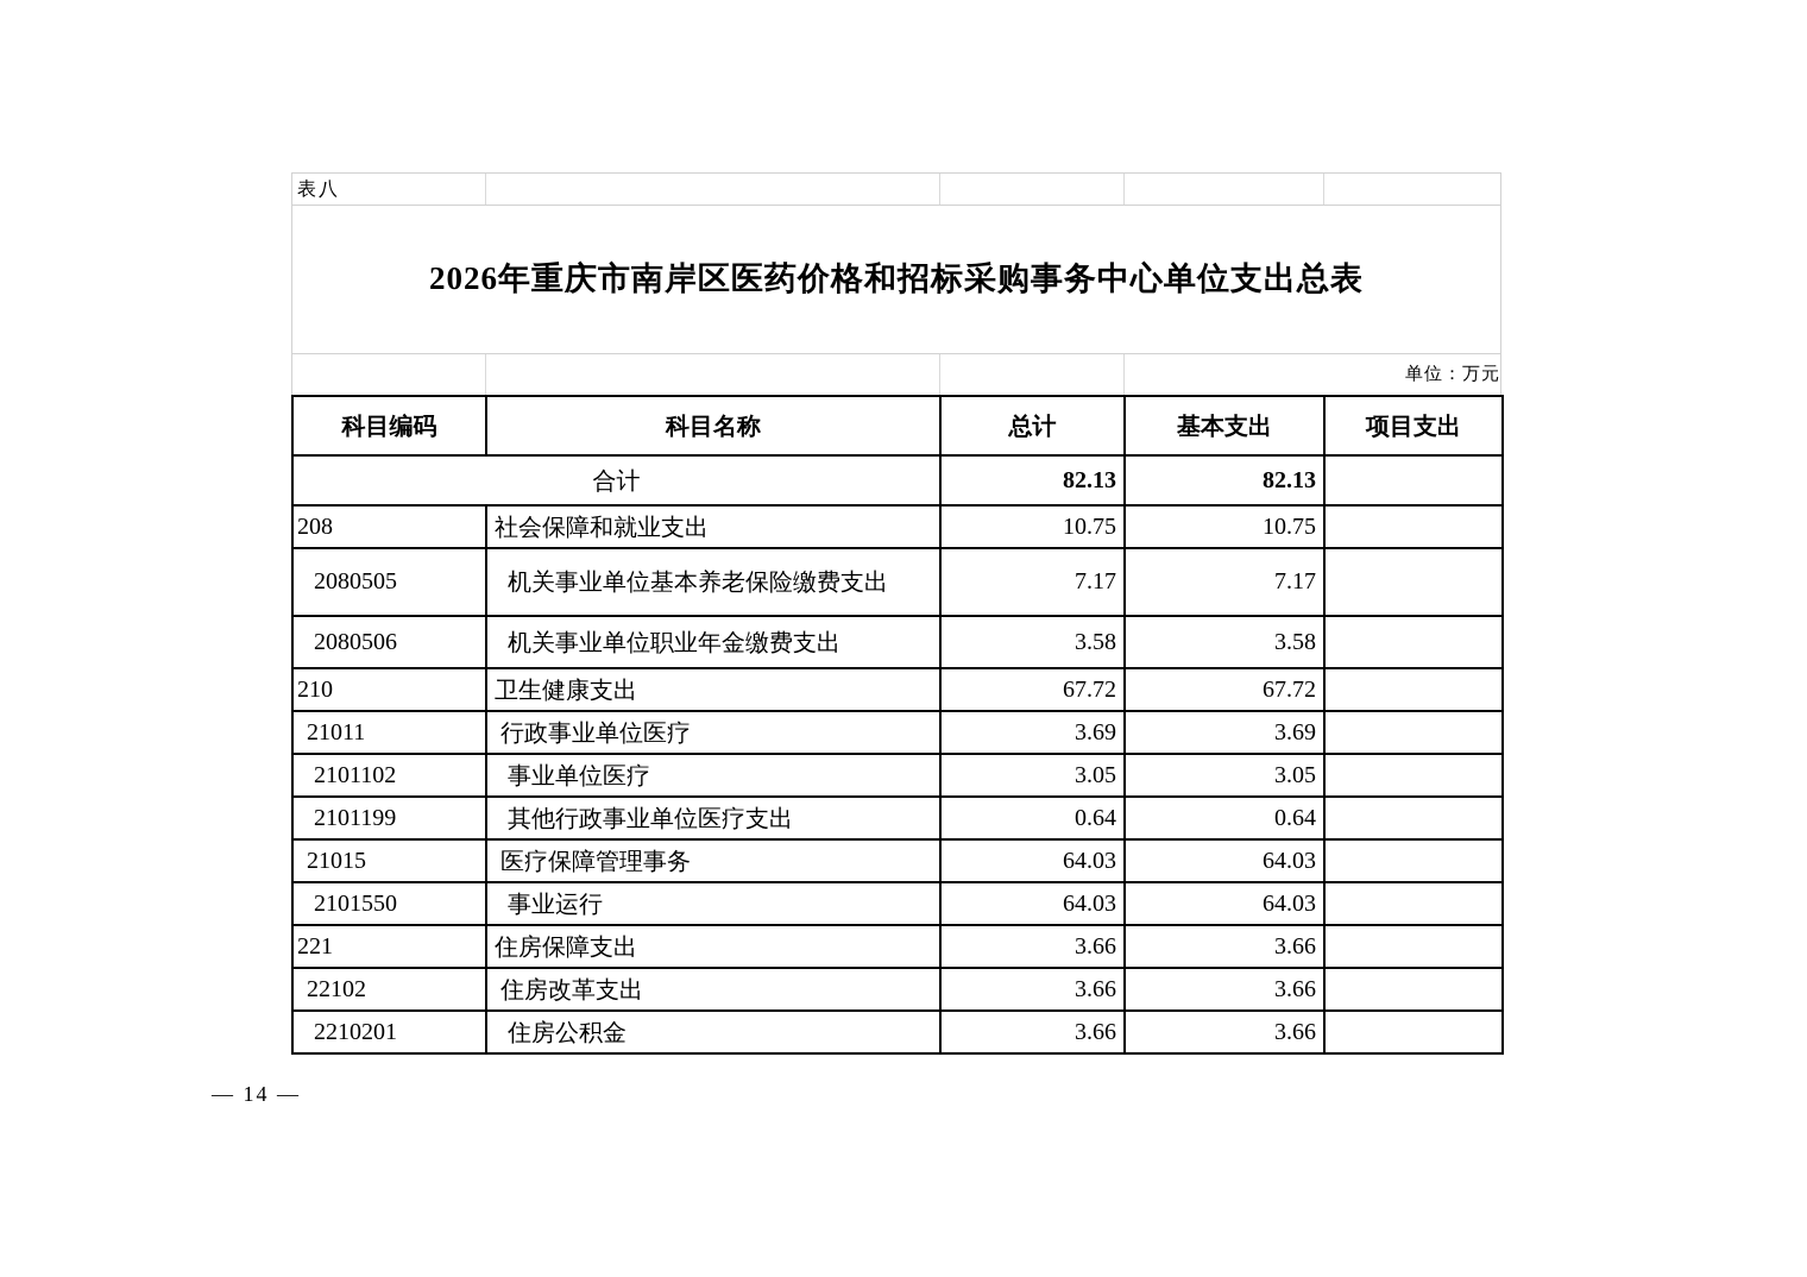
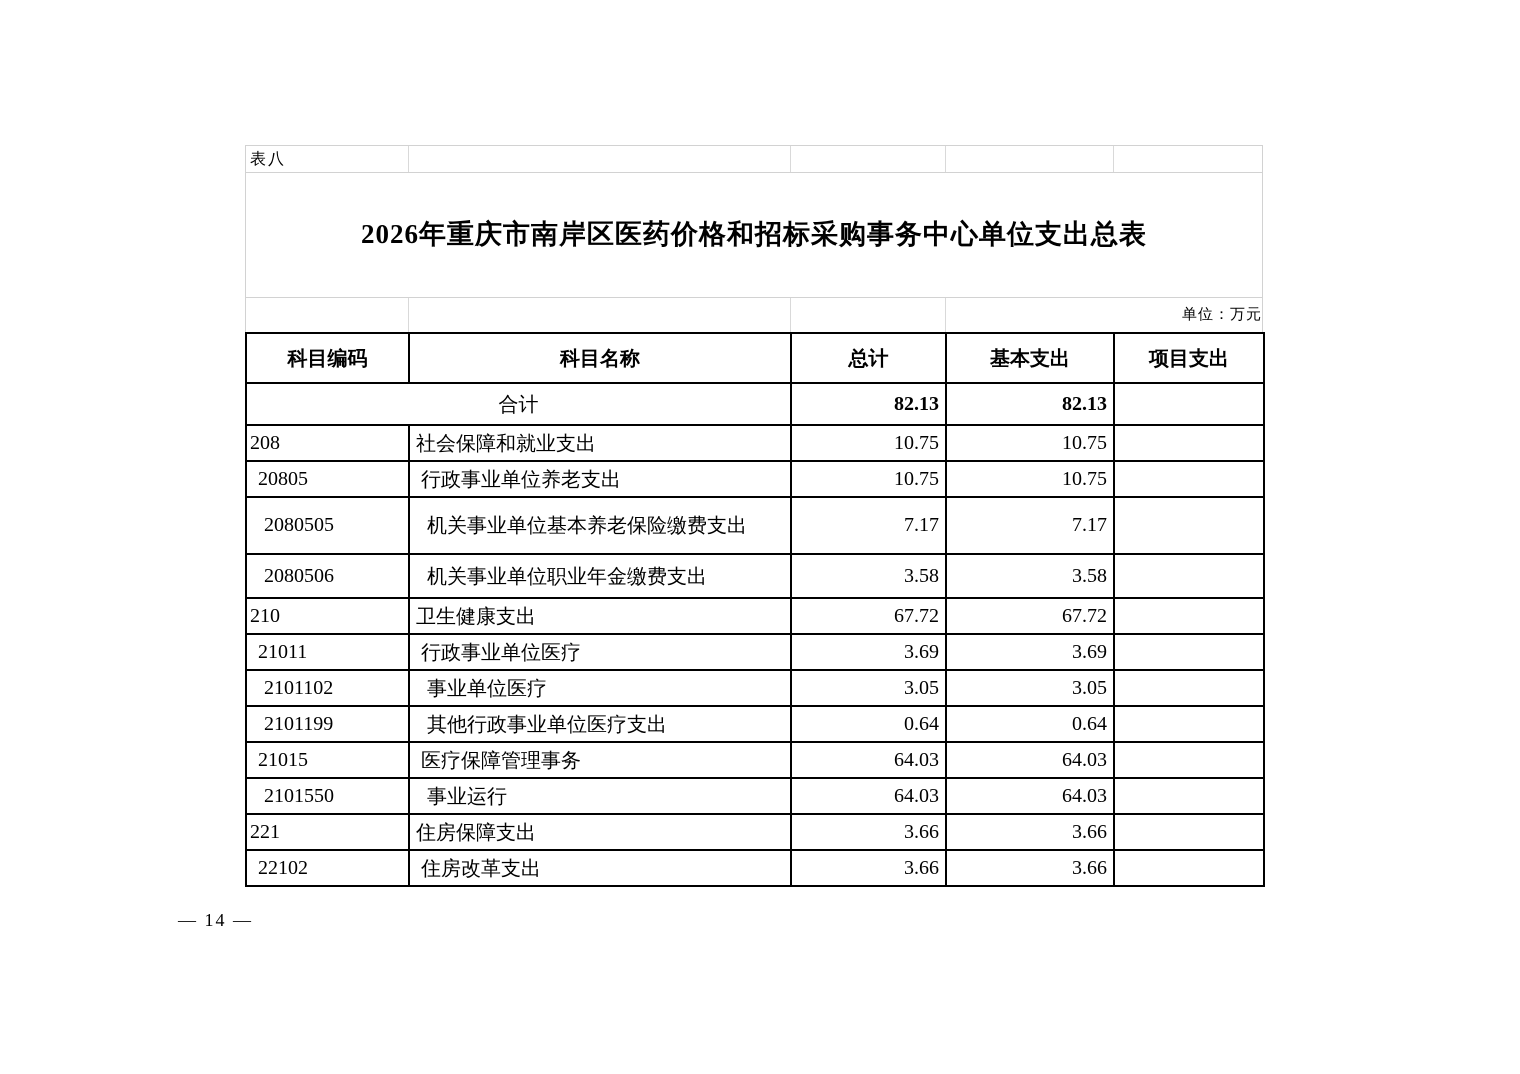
  表八
  2026年重庆市南岸区医药价格和招标采购事务中心单位支出总表
  单位：万元
  科目编码	科目名称	总计	基本支出	项目支出
  合计	82.13	82.13
  208	社会保障和就业支出	10.75	10.75
+ 20805	行政事业单位养老支出	10.75	10.75
  2080505	机关事业单位基本养老保险缴费支出	7.17	7.17
  2080506	机关事业单位职业年金缴费支出	3.58	3.58
  210	卫生健康支出	67.72	67.72
  21011	行政事业单位医疗	3.69	3.69
  2101102	事业单位医疗	3.05	3.05
  2101199	其他行政事业单位医疗支出	0.64	0.64
  21015	医疗保障管理事务	64.03	64.03
  2101550	事业运行	64.03	64.03
  221	住房保障支出	3.66	3.66
  22102	住房改革支出	3.66	3.66
- 2210201	住房公积金	3.66	3.66
  — 14 —
